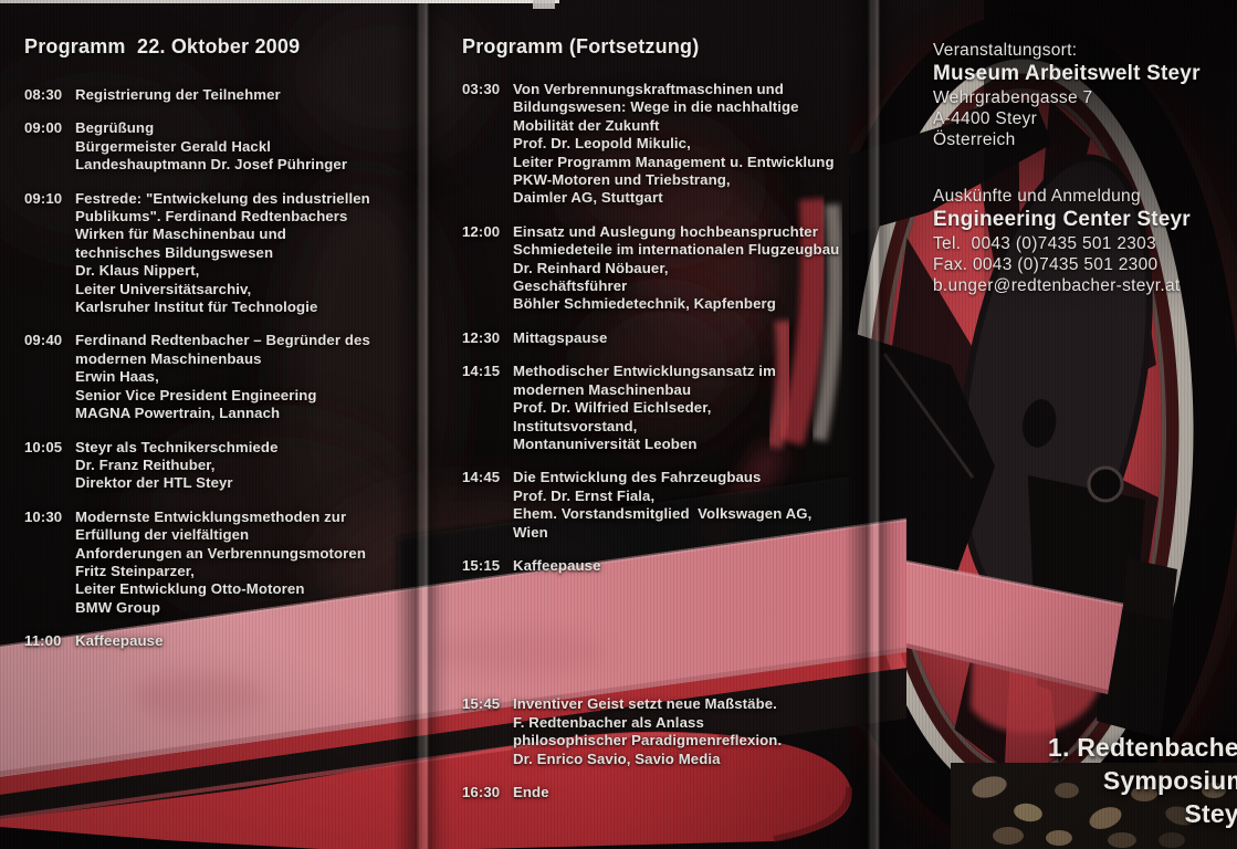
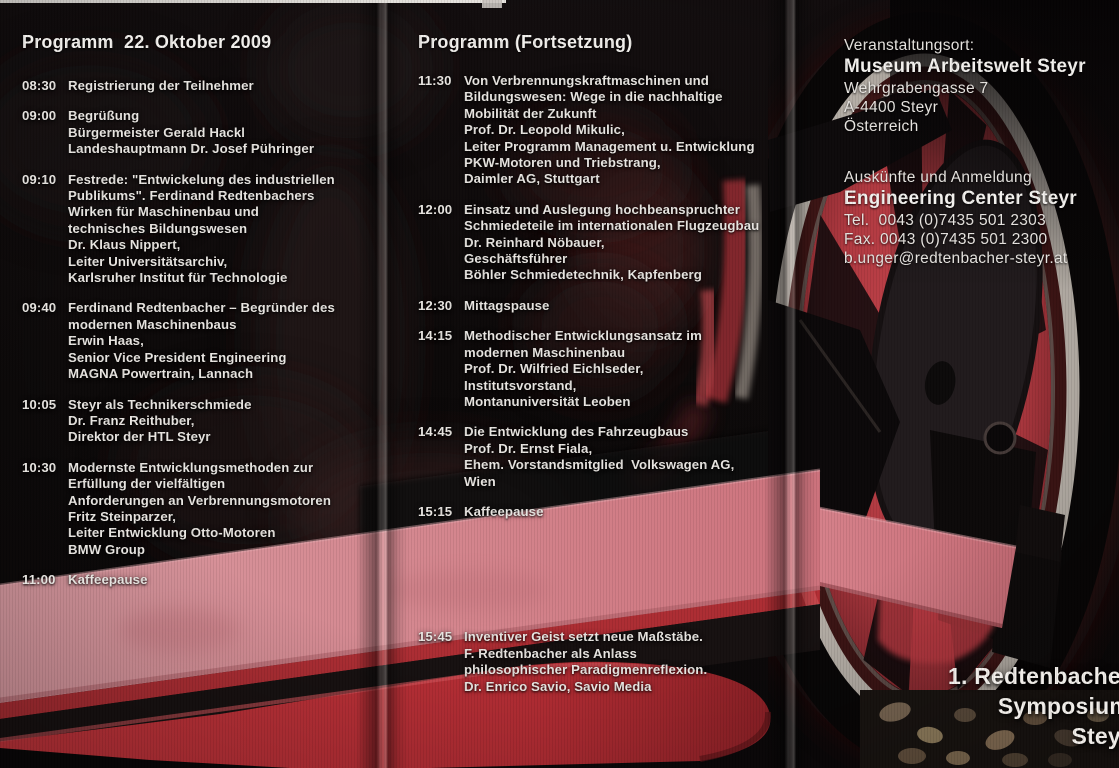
  Programm 22. Oktober 2009
  08:30
  Registrierung der Teilnehmer
  09:00
  Begrüßung
  Bürgermeister Gerald Hackl
  Landeshauptmann Dr. Josef Pühringer
  09:10
  Festrede: "Entwickelung des industriellen
  Publikums". Ferdinand Redtenbachers
  Wirken für Maschinenbau und
  technisches Bildungswesen
  Dr. Klaus Nippert,
  Leiter Universitätsarchiv,
  Karlsruher Institut für Technologie
  09:40
  Ferdinand Redtenbacher – Begründer des
  modernen Maschinenbaus
  Erwin Haas,
  Senior Vice President Engineering
  MAGNA Powertrain, Lannach
  10:05
  Steyr als Technikerschmiede
  Dr. Franz Reithuber,
  Direktor der HTL Steyr
  10:30
  Modernste Entwicklungsmethoden zur
  Erfüllung der vielfältigen
  Anforderungen an Verbrennungsmotoren
  Fritz Steinparzer,
  Leiter Entwicklung Otto-Motoren
  BMW Group
  11:00
  Kaffeepause
  Programm (Fortsetzung)
- 03:30
+ 11:30
  Von Verbrennungskraftmaschinen und
  Bildungswesen: Wege in die nachhaltige
  Mobilität der Zukunft
  Prof. Dr. Leopold Mikulic,
  Leiter Programm Management u. Entwicklung
  PKW-Motoren und Triebstrang,
  Daimler AG, Stuttgart
  12:00
  Einsatz und Auslegung hochbeanspruchter
  Schmiedeteile im internationalen Flugzeugbau
  Dr. Reinhard Nöbauer,
  Geschäftsführer
  Böhler Schmiedetechnik, Kapfenberg
  12:30
  Mittagspause
  14:15
  Methodischer Entwicklungsansatz im
  modernen Maschinenbau
  Prof. Dr. Wilfried Eichlseder,
  Institutsvorstand,
  Montanuniversität Leoben
  14:45
  Die Entwicklung des Fahrzeugbaus
  Prof. Dr. Ernst Fiala,
  Ehem. Vorstandsmitglied Volkswagen AG,
  Wien
  15:15
  Kaffeepause
  15:45
  Inventiver Geist setzt neue Maßstäbe.
  F. Redtenbacher als Anlass
  philosophischer Paradigmenreflexion.
  Dr. Enrico Savio, Savio Media
- 16:30
- Ende
  Veranstaltungsort:
  Museum Arbeitswelt Steyr
  Wehrgrabengasse 7
  A-4400 Steyr
  Österreich
  Auskünfte und Anmeldung
  Engineering Center Steyr
  Tel. 0043 (0)7435 501 2303
  Fax. 0043 (0)7435 501 2300
  b.unger@redtenbacher-steyr.at
  1. Redtenbache
  Symposiu
  Stey
